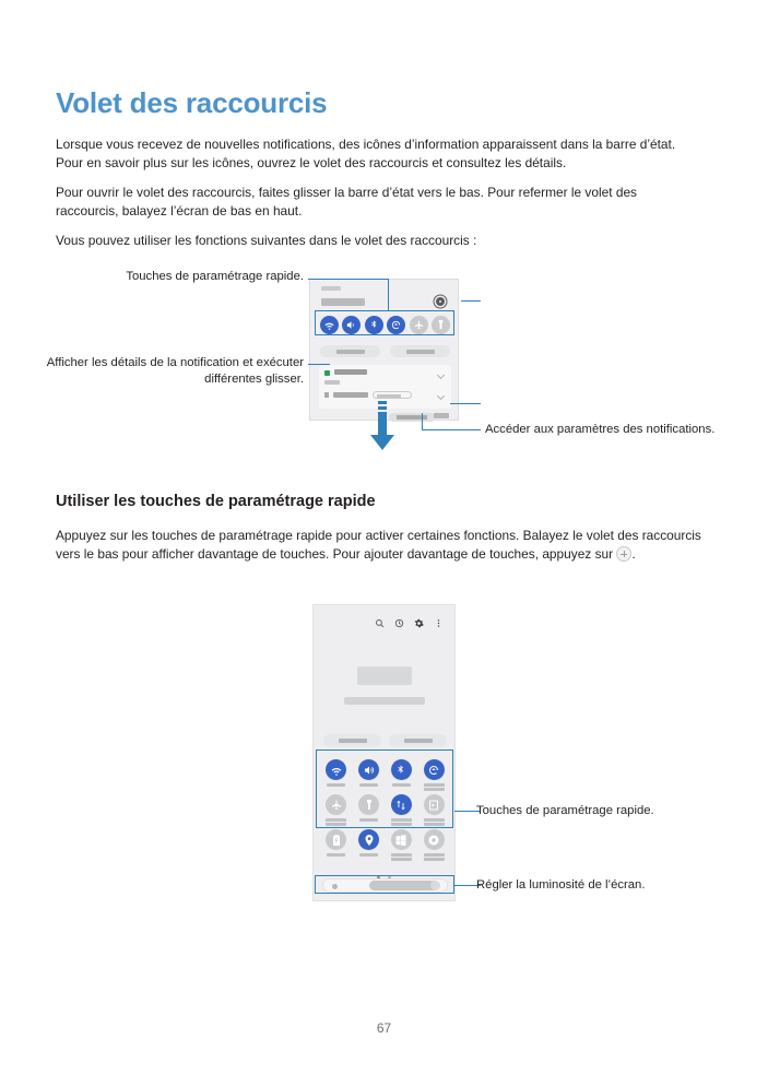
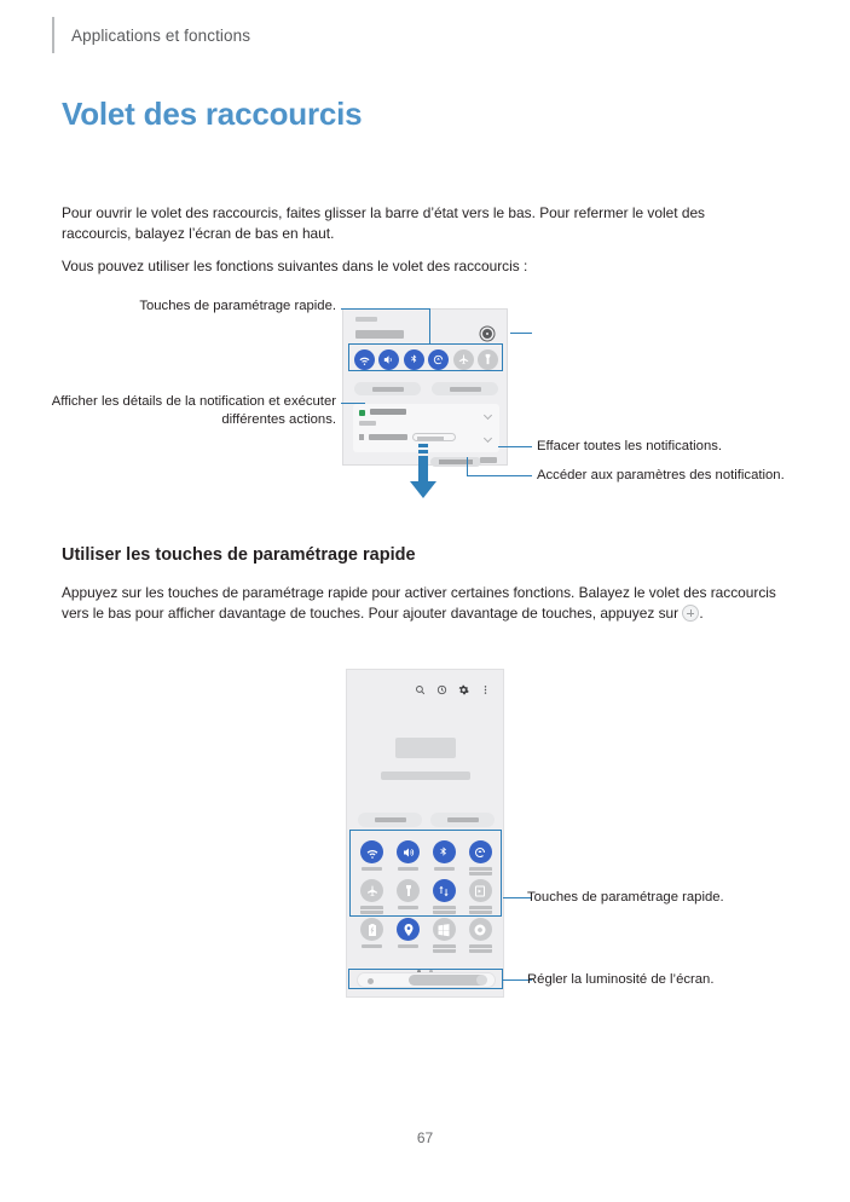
+ Applications et fonctions
  Volet des raccourcis
- Lorsque vous recevez de nouvelles notifications, des icônes d’information apparaissent dans la barre d’état. Pour en savoir plus sur les icônes, ouvrez le volet des raccourcis et consultez les détails.
  Pour ouvrir le volet des raccourcis, faites glisser la barre d’état vers le bas. Pour refermer le volet des raccourcis, balayez l’écran de bas en haut.
  Vous pouvez utiliser les fonctions suivantes dans le volet des raccourcis :
  Touches de paramétrage rapide.
- Afficher les détails de la notification et exécuter différentes glisser.
+ Afficher les détails de la notification et exécuter différentes actions.
+ Effacer toutes les notifications.
- Accéder aux paramètres des notifications.
+ Accéder aux paramètres des notification.
  Utiliser les touches de paramétrage rapide
  Appuyez sur les touches de paramétrage rapide pour activer certaines fonctions. Balayez le volet des raccourcis vers le bas pour afficher davantage de touches. Pour ajouter davantage de touches, appuyez sur .
  Touches de paramétrage rapide.
  Régler la luminosité de l’écran.
  67
